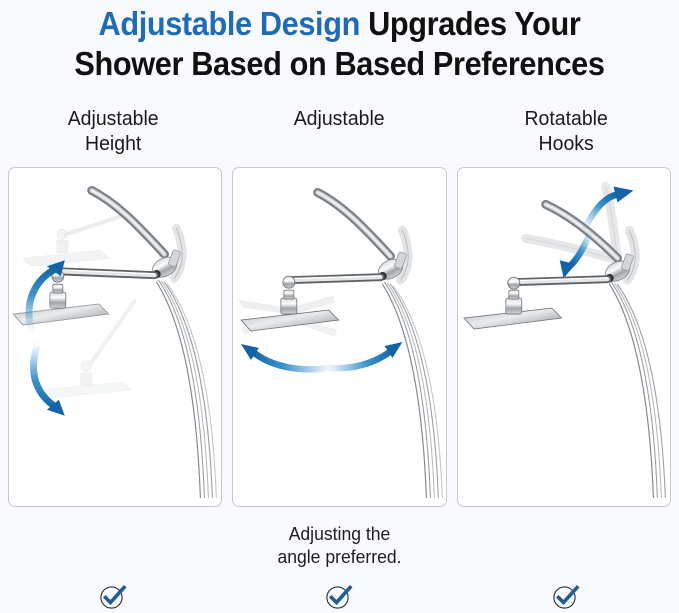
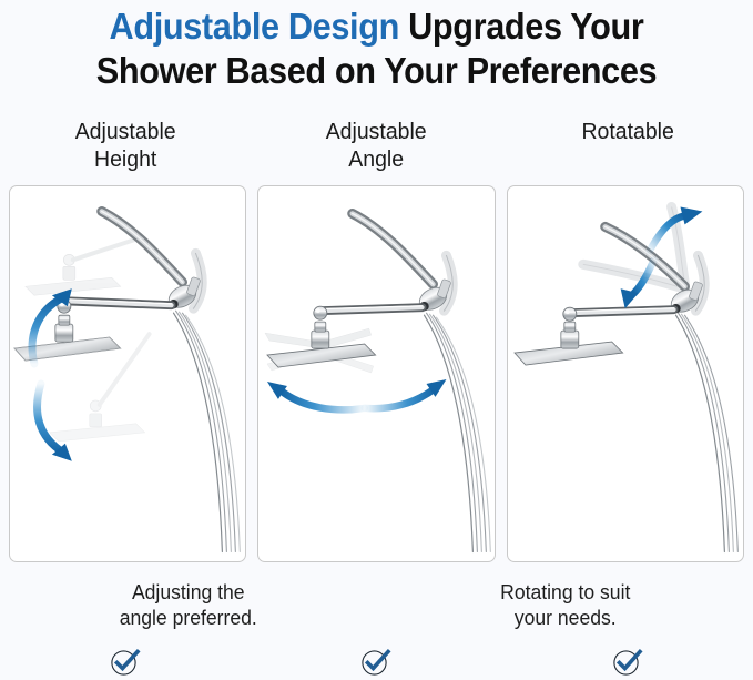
  Adjustable Design Upgrades Your
- Shower Based on Based Preferences
+ Shower Based on Your Preferences
  Adjustable
  Height
  Adjustable
+ Angle
  Rotatable
- Hooks
  Adjusting the
  angle preferred.
+ Rotating to suit
+ your needs.
